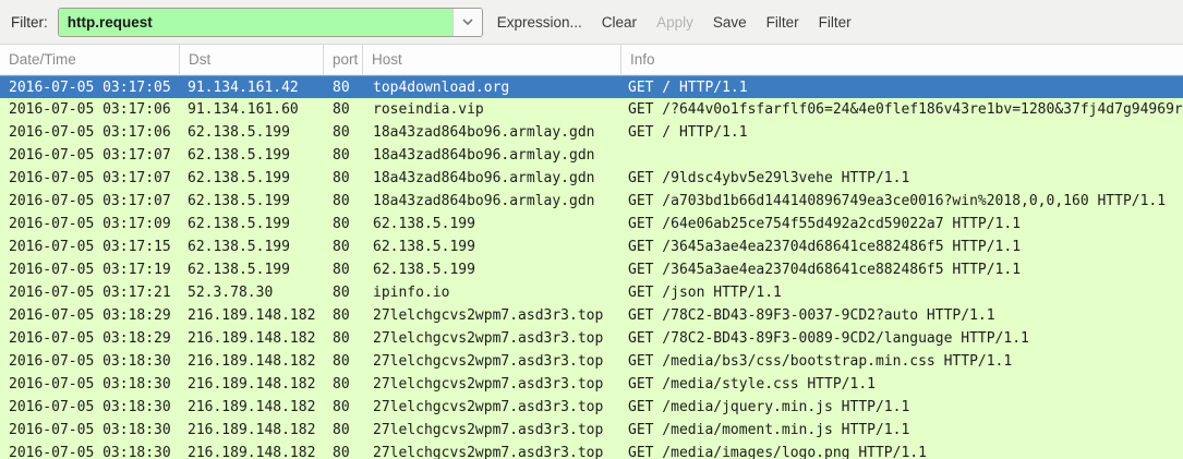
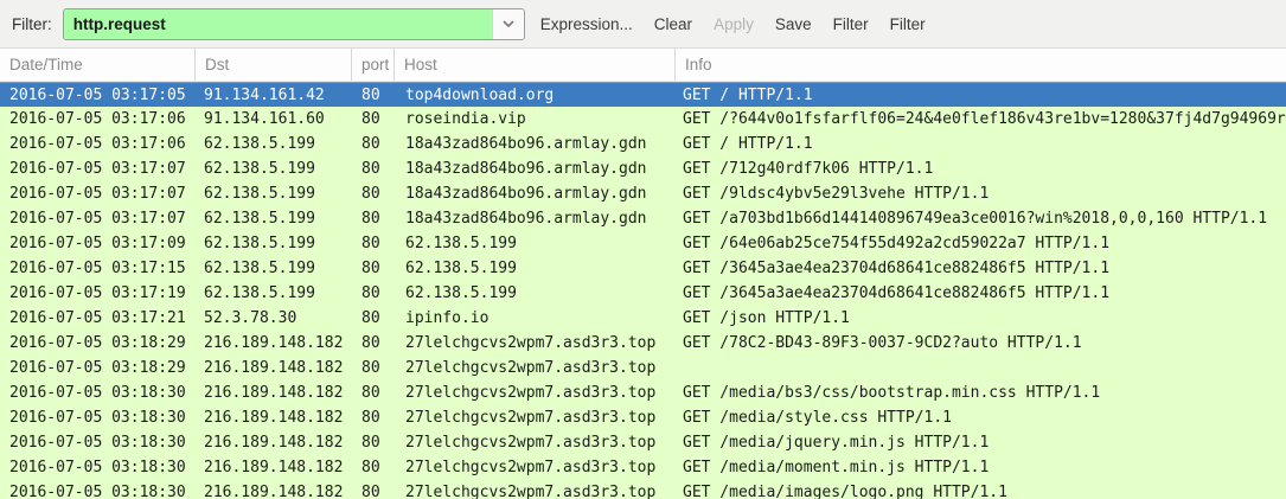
  Filter:
  http.request
  Expression...
  Clear
  Apply
  Save
  Filter
  Filter
  Date/Time
  Dst
  port
  Host
  Info
  2016-07-05 03:17:05
  91.134.161.42
  80
  top4download.org
  GET / HTTP/1.1
  2016-07-05 03:17:06
  91.134.161.60
  80
  roseindia.vip
  GET /?644v0o1fsfarflf06=24&4e0flef186v43re1bv=1280&37fj4d7g94969r
  2016-07-05 03:17:06
  62.138.5.199
  80
  18a43zad864bo96.armlay.gdn
  GET / HTTP/1.1
  2016-07-05 03:17:07
  62.138.5.199
  80
  18a43zad864bo96.armlay.gdn
+ GET /712g40rdf7k06 HTTP/1.1
  2016-07-05 03:17:07
  62.138.5.199
  80
  18a43zad864bo96.armlay.gdn
  GET /9ldsc4ybv5e29l3vehe HTTP/1.1
  2016-07-05 03:17:07
  62.138.5.199
  80
  18a43zad864bo96.armlay.gdn
  GET /a703bd1b66d144140896749ea3ce0016?win%2018,0,0,160 HTTP/1.1
  2016-07-05 03:17:09
  62.138.5.199
  80
  62.138.5.199
  GET /64e06ab25ce754f55d492a2cd59022a7 HTTP/1.1
  2016-07-05 03:17:15
  62.138.5.199
  80
  62.138.5.199
  GET /3645a3ae4ea23704d68641ce882486f5 HTTP/1.1
  2016-07-05 03:17:19
  62.138.5.199
  80
  62.138.5.199
  GET /3645a3ae4ea23704d68641ce882486f5 HTTP/1.1
  2016-07-05 03:17:21
  52.3.78.30
  80
  ipinfo.io
  GET /json HTTP/1.1
  2016-07-05 03:18:29
  216.189.148.182
  80
  27lelchgcvs2wpm7.asd3r3.top
  GET /78C2-BD43-89F3-0037-9CD2?auto HTTP/1.1
  2016-07-05 03:18:29
  216.189.148.182
  80
  27lelchgcvs2wpm7.asd3r3.top
- GET /78C2-BD43-89F3-0089-9CD2/language HTTP/1.1
  2016-07-05 03:18:30
  216.189.148.182
  80
  27lelchgcvs2wpm7.asd3r3.top
  GET /media/bs3/css/bootstrap.min.css HTTP/1.1
  2016-07-05 03:18:30
  216.189.148.182
  80
  27lelchgcvs2wpm7.asd3r3.top
  GET /media/style.css HTTP/1.1
  2016-07-05 03:18:30
  216.189.148.182
  80
  27lelchgcvs2wpm7.asd3r3.top
  GET /media/jquery.min.js HTTP/1.1
  2016-07-05 03:18:30
  216.189.148.182
  80
  27lelchgcvs2wpm7.asd3r3.top
  GET /media/moment.min.js HTTP/1.1
  2016-07-05 03:18:30
  216.189.148.182
  80
  27lelchgcvs2wpm7.asd3r3.top
  GET /media/images/logo.png HTTP/1.1
